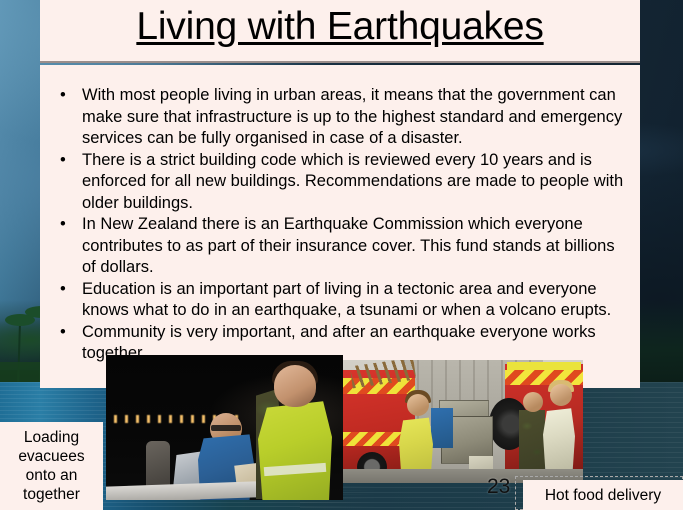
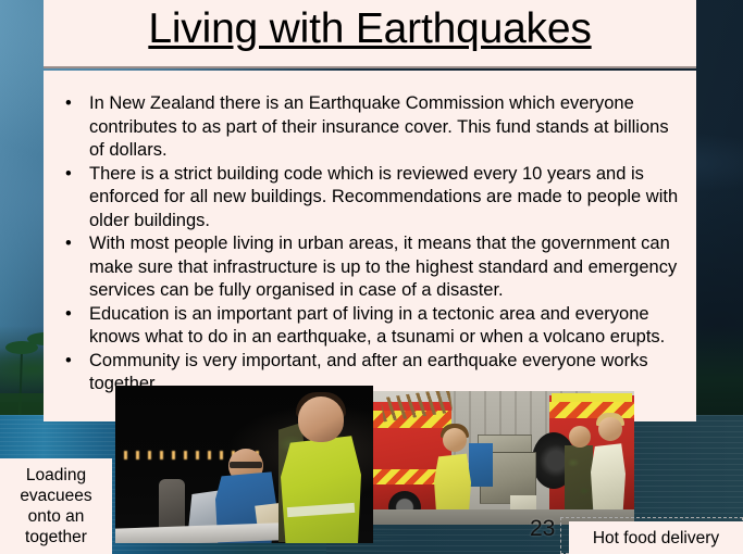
  Living with Earthquakes
  •
- With most people living in urban areas, it means that the government can make sure that infrastructure is up to the highest standard and emergency services can be fully organised in case of a disaster.
+ In New Zealand there is an Earthquake Commission which everyone contributes to as part of their insurance cover. This fund stands at billions of dollars.
  •
  There is a strict building code which is reviewed every 10 years and is enforced for all new buildings. Recommendations are made to people with older buildings.
  •
- In New Zealand there is an Earthquake Commission which everyone contributes to as part of their insurance cover. This fund stands at billions of dollars.
+ With most people living in urban areas, it means that the government can make sure that infrastructure is up to the highest standard and emergency services can be fully organised in case of a disaster.
  •
  Education is an important part of living in a tectonic area and everyone knows what to do in an earthquake, a tsunami or when a volcano erupts.
  •
  Community is very important, and after an earthquake everyone works together
  Loading evacuees onto an together
  23
  Hot food delivery
